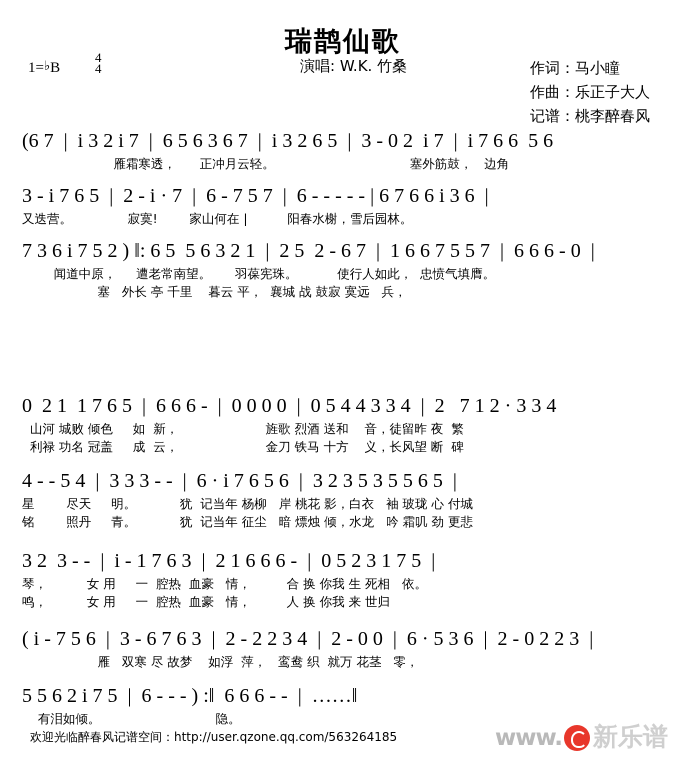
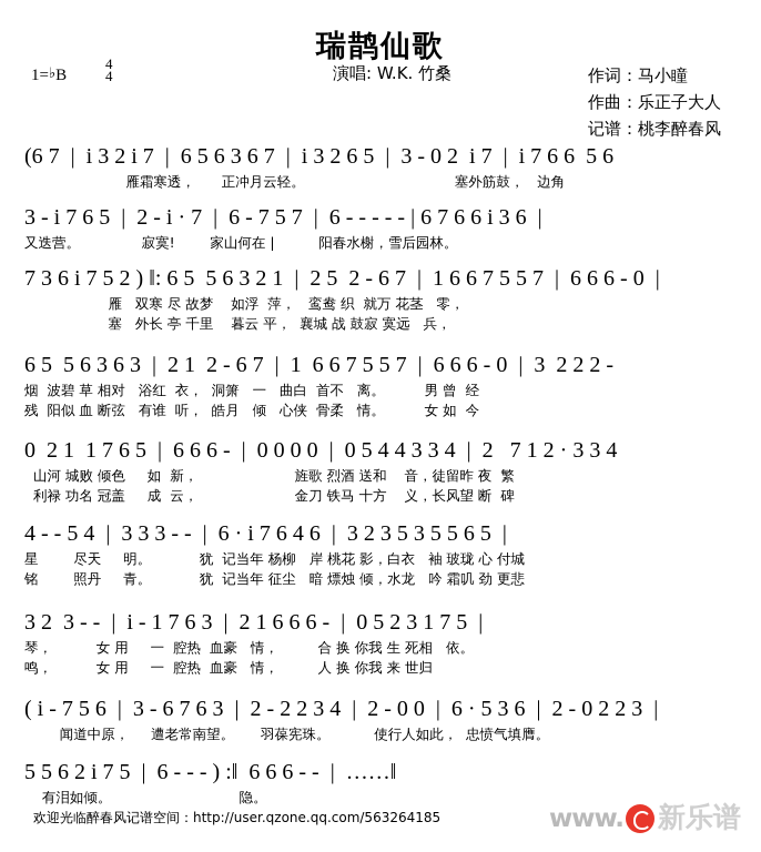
  瑞鹊仙歌
  1=♭B
  4
  4
  演唱: W.K. 竹桑
  作词：马小瞳
  作曲：乐正子大人
  记谱：桃李醉春风
  (6 7 | i 3 2 i 7 | 6 5 6 3 6 7 | i 3 2 6 5 | 3 - 0 2 i 7 | i 7 6 6 5 6
  雁霜寒透， 正冲月云轻。 塞外筋鼓， 边角
  3 - i 7 6 5 | 2 - i · 7 | 6 - 7 5 7 | 6 - - - - - | 6 7 6 6 i 3 6 |
  又迭营。 寂寞! 家山何在 | 阳春水榭，雪后园林。
  7 3 6 i 7 5 2 ) ‖: 6 5 5 6 3 2 1 | 2 5 2 - 6 7 | 1 6 6 7 5 5 7 | 6 6 6 - 0 |
- 闻道中原， 遭老常南望。 羽葆宪珠。 使行人如此， 忠愤气填膺。
+ 雁 双寒 尽 故梦 如浮 萍， 鸾鸯 织 就万 花茎 零，
  塞 外长 亭 千里 暮云 平， 襄城 战 鼓寂 寞远 兵，
+ 6 5 5 6 3 6 3 | 2 1 2 - 6 7 | 1 6 6 7 5 5 7 | 6 6 6 - 0 | 3 2 2 2 -
+ 烟 波碧 草 相对 浴红 衣， 洞箫 一 曲白 首不 离。 男 曾 经
+ 残 阳似 血 断弦 有谁 听， 皓月 倾 心侠 骨柔 情。 女 如 今
  0 2 1 1 7 6 5 | 6 6 6 - | 0 0 0 0 | 0 5 4 4 3 3 4 | 2 7 1 2 · 3 3 4
  山河 城败 倾色 如 新， 旌歌 烈酒 送和 音，徒留昨 夜 繁
  利禄 功名 冠盖 成 云， 金刀 铁马 十方 义，长风望 断 碑
- 4 - - 5 4 | 3 3 3 - - | 6 · i 7 6 5 6 | 3 2 3 5 3 5 5 6 5 |
+ 4 - - 5 4 | 3 3 3 - - | 6 · i 7 6 4 6 | 3 2 3 5 3 5 5 6 5 |
  星 尽天 明。 犹 记当年 杨柳 岸 桃花 影，白衣 袖 玻珑 心 付城
  铭 照丹 青。 犹 记当年 征尘 暗 熛烛 倾，水龙 吟 霜叽 劲 更悲
  3 2 3 - - | i - 1 7 6 3 | 2 1 6 6 6 - | 0 5 2 3 1 7 5 |
  琴， 女 用 一 腔热 血豪 情， 合 换 你我 生 死相 依。
  鸣， 女 用 一 腔热 血豪 情， 人 换 你我 来 世归
  ( i - 7 5 6 | 3 - 6 7 6 3 | 2 - 2 2 3 4 | 2 - 0 0 | 6 · 5 3 6 | 2 - 0 2 2 3 |
- 雁 双寒 尽 故梦 如浮 萍， 鸾鸯 织 就万 花茎 零，
+ 闻道中原， 遭老常南望。 羽葆宪珠。 使行人如此， 忠愤气填膺。
  5 5 6 2 i 7 5 | 6 - - - ) :‖ 6 6 6 - - | ……‖
  有泪如倾。 隐。
  欢迎光临醉春风记谱空间：http://user.qzone.qq.com/563264185
  www.
  新乐谱
